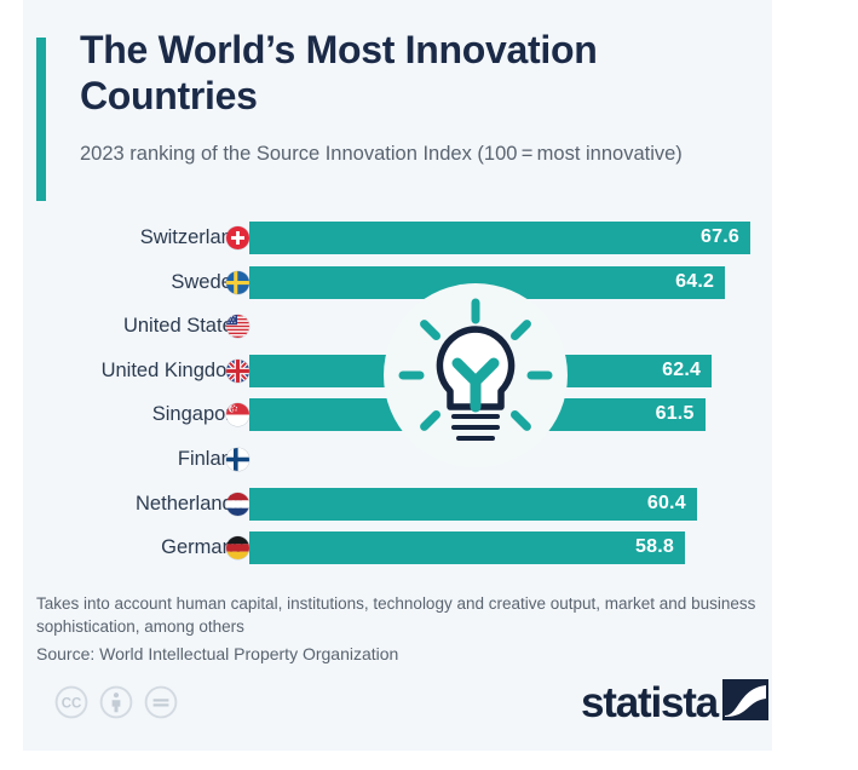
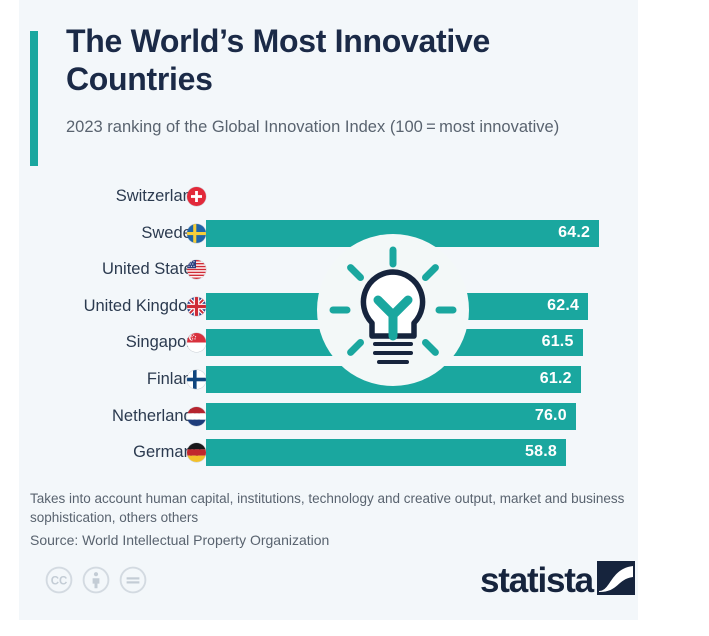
- The World’s Most Innovation Countries
+ The World’s Most Innovative Countries
- 2023 ranking of the Source Innovation Index (100 = most innovative)
+ 2023 ranking of the Global Innovation Index (100 = most innovative)
  Switzerla
- 67.6
  64.2
  United Stat
  United Kingdo
  62.4
  Singapo
  61.5
  Finla
+ 61.2
  Netherlan
- 60.4
+ 76.0
  Germa
  58.8
- Takes into account human capital, institutions, technology and creative output, market and business sophistication, among others
+ Takes into account human capital, institutions, technology and creative output, market and business sophistication, others others
  Source: World Intellectual Property Organization
  CC
  statista
